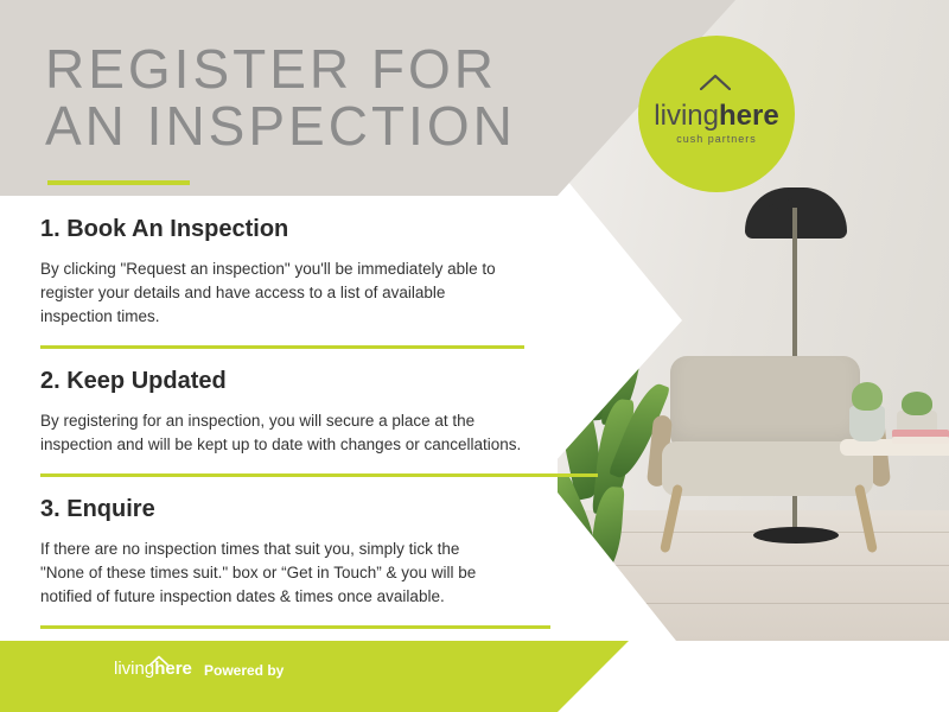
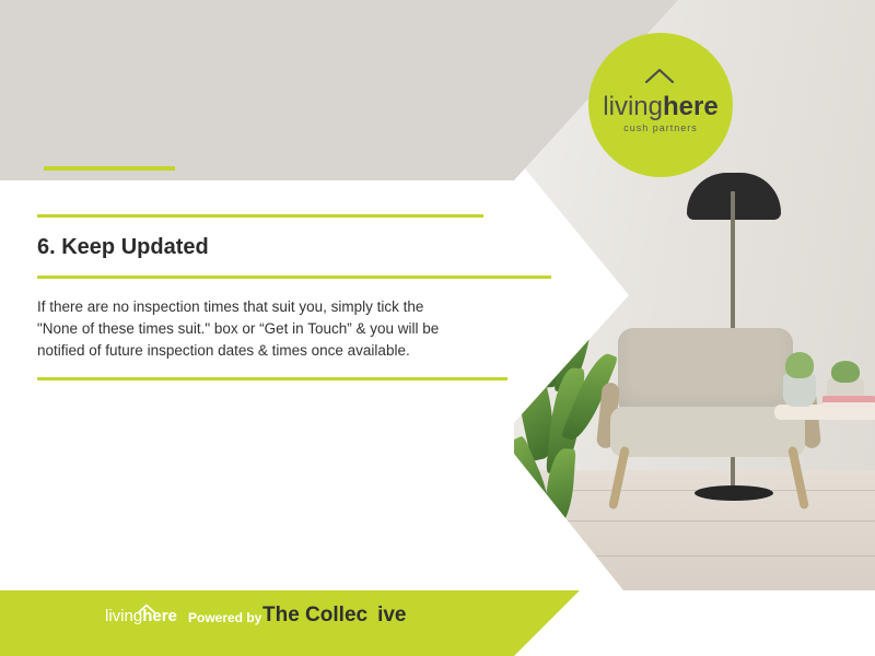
- REGISTER FOR
- AN INSPECTION
  livinghere
  cush partners
- 1. Book An Inspection
- By clicking "Request an inspection" you'll be immediately able to
- register your details and have access to a list of available
- inspection times.
- 2. Keep Updated
+ 6. Keep Updated
- By registering for an inspection, you will secure a place at the
- inspection and will be kept up to date with changes or cancellations.
- 3. Enquire
  If there are no inspection times that suit you, simply tick the
  "None of these times suit." box or “Get in Touch” & you will be
  notified of future inspection dates & times once available.
  livinghere
  Powered by
+ The Collec ive
